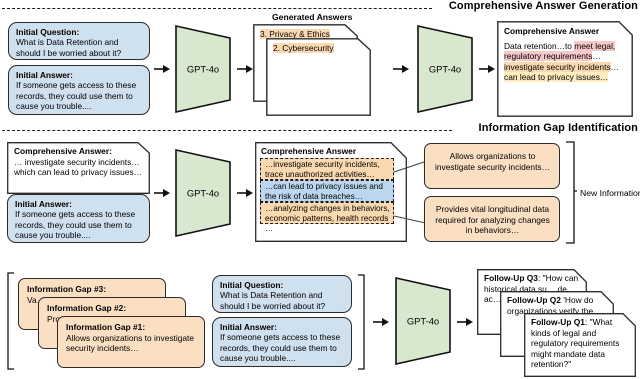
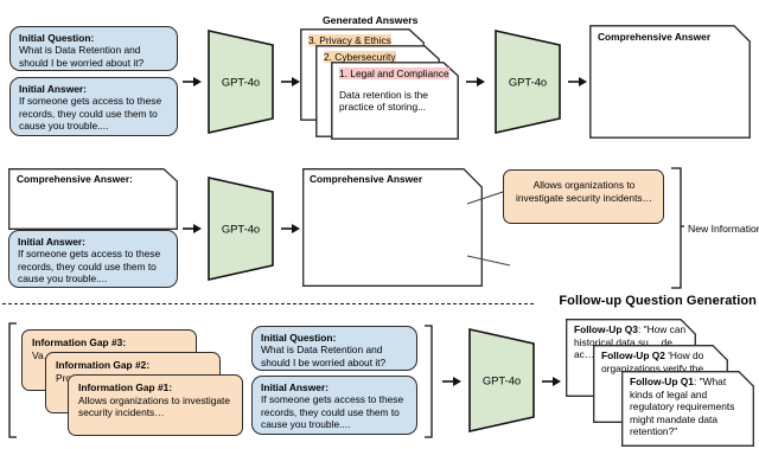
- Comprehensive Answer Generation
  Initial Question:
  What is Data Retention and should I be worried about it?
  Initial Answer:
  If someone gets access to these records, they could use them to cause you trouble....
  GPT-4o
  Generated Answers
  3. Privacy & Ethics
  2. Cybersecurity
+ 1. Legal and Compliance
+ Data retention is the practice of storing...
  GPT-4o
  Comprehensive Answer
- Data retention…to meet legal, regulatory requirements… investigate security incidents…can lead to privacy issues…
- Information Gap Identification
  Comprehensive Answer:
- … investigate security incidents… which can lead to privacy issues…
  Initial Answer:
  If someone gets access to these records, they could use them to cause you trouble....
  GPT-4o
  Comprehensive Answer
- …investigate security incidents, trace unauthorized activities…
- …can lead to privacy issues and the risk of data breaches…
- …analyzing changes in behaviors, economic patterns, health records …
  Allows organizations to investigate security incidents…
- Provides vital longitudinal data required for analyzing changes in behaviors…
  New Informatio
+ Follow-up Question Generation
  Information Gap #3:
  Information Gap #2:
  Information Gap #1:
  Allows organizations to investigate security incidents…
  Initial Question:
  What is Data Retention and should I be worried about it?
  Initial Answer:
  If someone gets access to these records, they could use them to cause you trouble....
  GPT-4o
  Follow-Up Q3: "How can historical data su… de… ac…
  Follow-Up Q2 'How do organizations verify the …
  Follow-Up Q1: "What kinds of legal and regulatory requirements might mandate data retention?"
